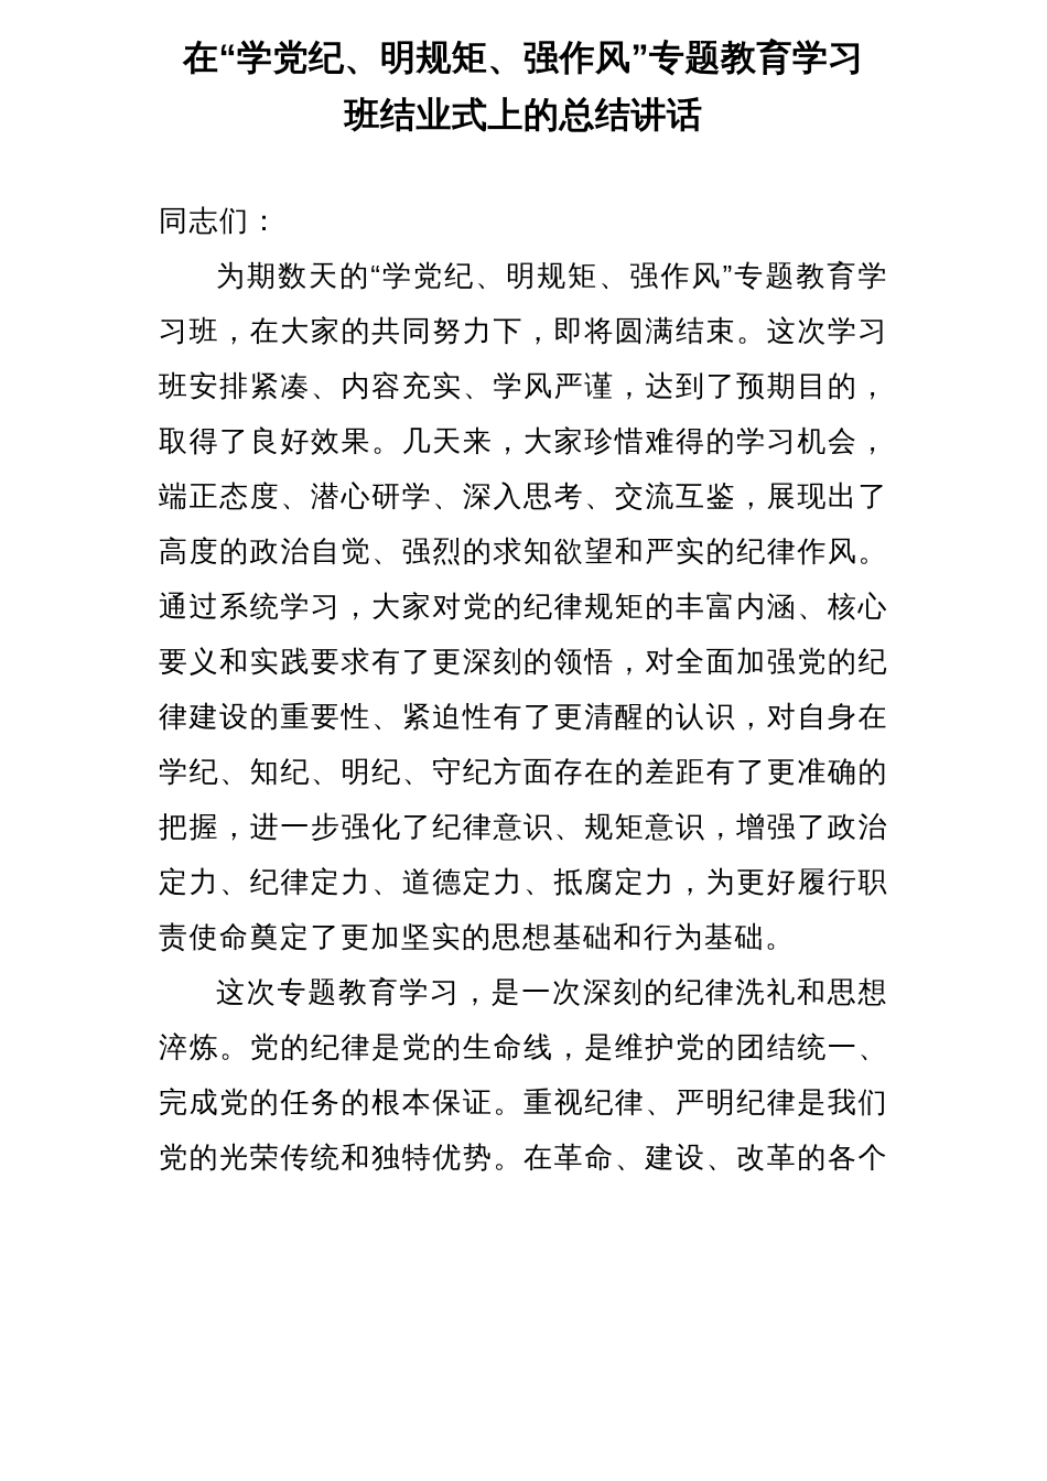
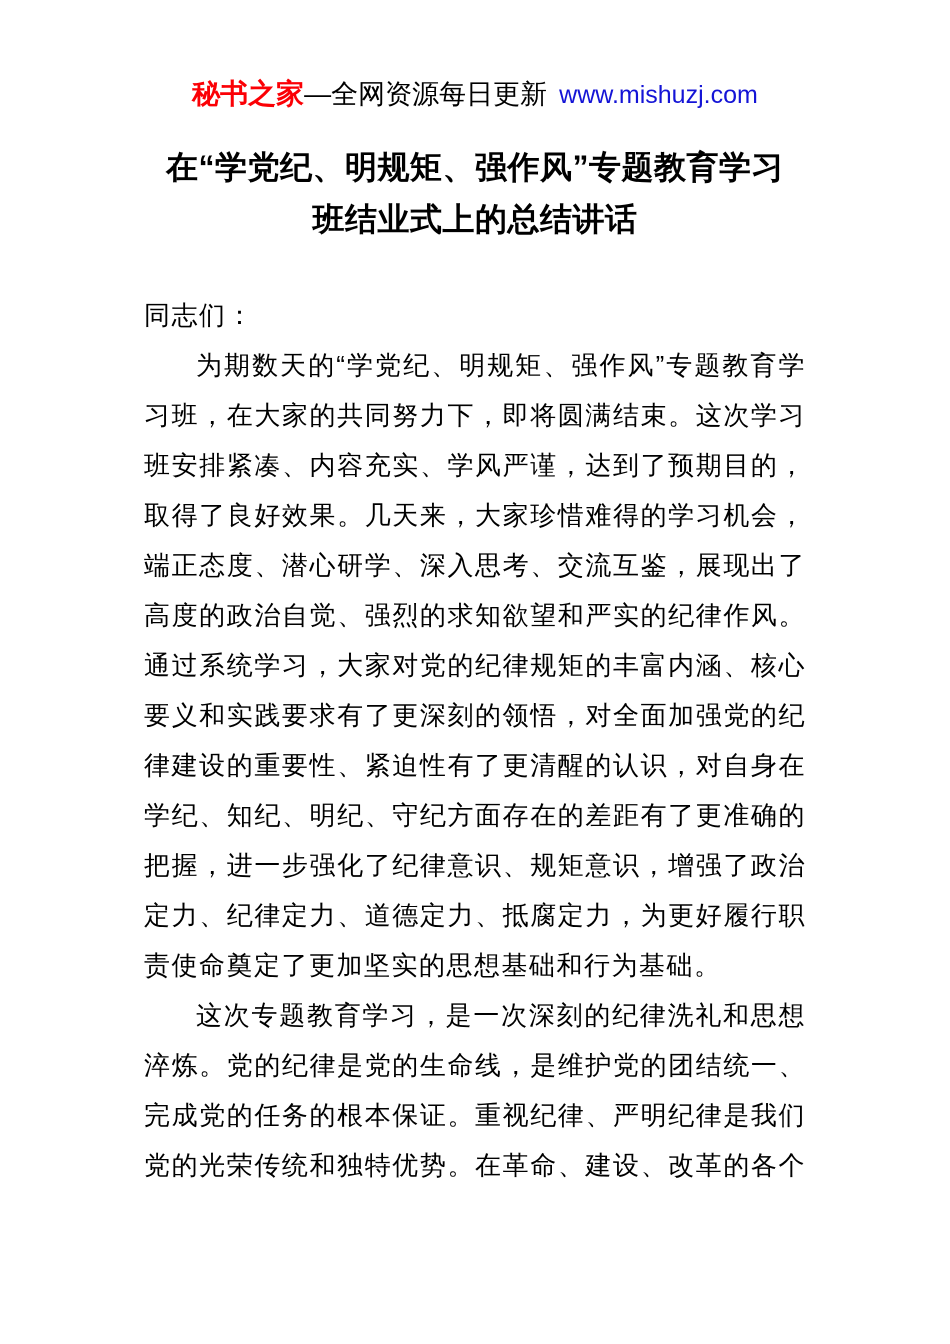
+ 秘书之家—全网资源每日更新 www.mishuzj.com
  在“学党纪、明规矩、强作风”专题教育学习
  班结业式上的总结讲话
  同志们：
  为期数天的“学党纪、明规矩、强作风”专题教育学习班，在大家的共同努力下，即将圆满结束。这次学习班安排紧凑、内容充实、学风严谨，达到了预期目的，取得了良好效果。几天来，大家珍惜难得的学习机会，端正态度、潜心研学、深入思考、交流互鉴，展现出了高度的政治自觉、强烈的求知欲望和严实的纪律作风。通过系统学习，大家对党的纪律规矩的丰富内涵、核心要义和实践要求有了更深刻的领悟，对全面加强党的纪律建设的重要性、紧迫性有了更清醒的认识，对自身在学纪、知纪、明纪、守纪方面存在的差距有了更准确的把握，进一步强化了纪律意识、规矩意识，增强了政治定力、纪律定力、道德定力、抵腐定力，为更好履行职责使命奠定了更加坚实的思想基础和行为基础。
  这次专题教育学习，是一次深刻的纪律洗礼和思想淬炼。党的纪律是党的生命线，是维护党的团结统一、完成党的任务的根本保证。重视纪律、严明纪律是我们党的光荣传统和独特优势。在革命、建设、改革的各个
